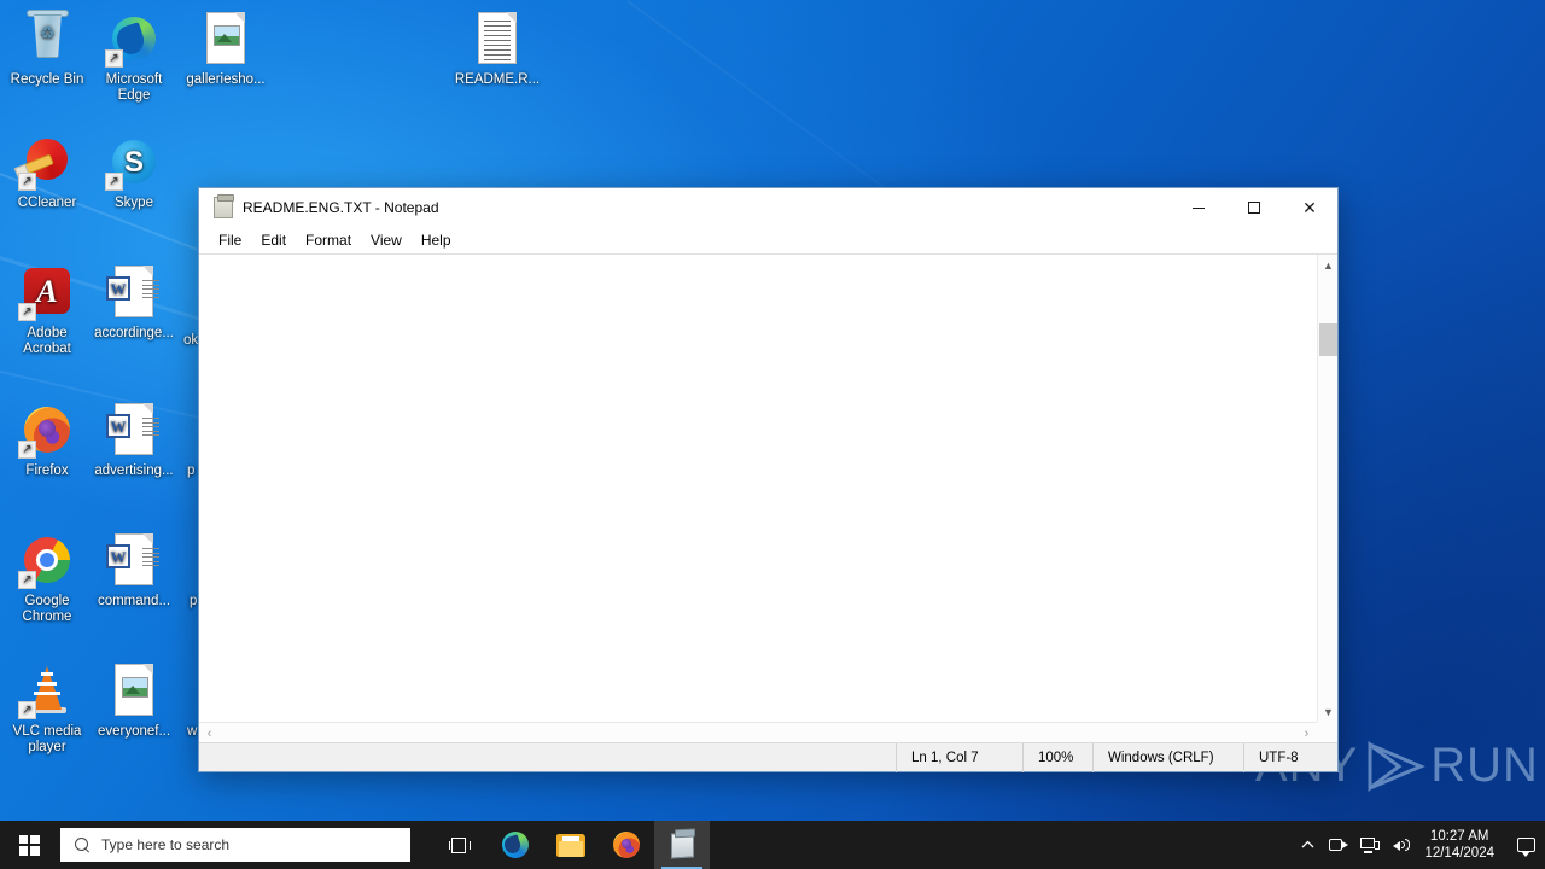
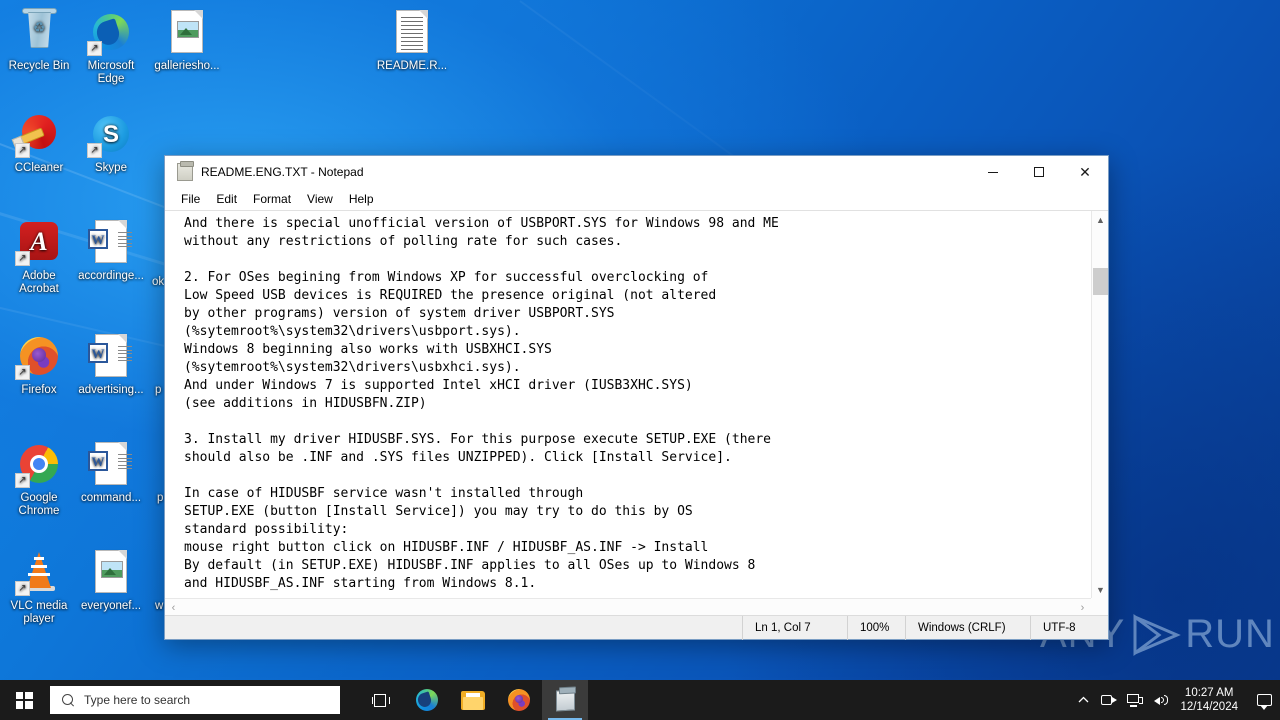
  ♻
  Recycle Bin
  ↗
  Microsoft Edge
  galleriesho...
  README.R...
  ↗
  CCleaner
  S
  ↗
  Skype
  A
  ↗
  Adobe Acrobat
  W
  accordinge...
  ↗
  Firefox
  W
  advertising...
  ↗
  Google Chrome
  W
  command...
  ↗
  VLC media player
  everyonef...
  ok
  p
  p
  w
  RUN
  README.ENG.TXT - Notepad
  ✕
  File
  Edit
  Format
  View
  Help
+ And there is special unofficial version of USBPORT.SYS for Windows 98 and ME
+ without any restrictions of polling rate for such cases.
+ 2. For OSes begining from Windows XP for successful overclocking of
+ Low Speed USB devices is REQUIRED the presence original (not altered
+ by other programs) version of system driver USBPORT.SYS
+ (%sytemroot%\system32\drivers\usbport.sys).
+ Windows 8 beginning also works with USBXHCI.SYS
+ (%sytemroot%\system32\drivers\usbxhci.sys).
+ And under Windows 7 is supported Intel xHCI driver (IUSB3XHC.SYS)
+ (see additions in HIDUSBFN.ZIP)
+ 3. Install my driver HIDUSBF.SYS. For this purpose execute SETUP.EXE (there
+ should also be .INF and .SYS files UNZIPPED). Click [Install Service].
+ In case of HIDUSBF service wasn't installed through
+ SETUP.EXE (button [Install Service]) you may try to do this by OS
+ standard possibility:
+ mouse right button click on HIDUSBF.INF / HIDUSBF_AS.INF -> Install
+ By default (in SETUP.EXE) HIDUSBF.INF applies to all OSes up to Windows 8
+ and HIDUSBF_AS.INF starting from Windows 8.1.
  ▲
  ▼
  ‹
  ›
  Ln 1, Col 7
  100%
  Windows (CRLF)
  UTF-8
  Type here to search
  10:27 AM
  12/14/2024
